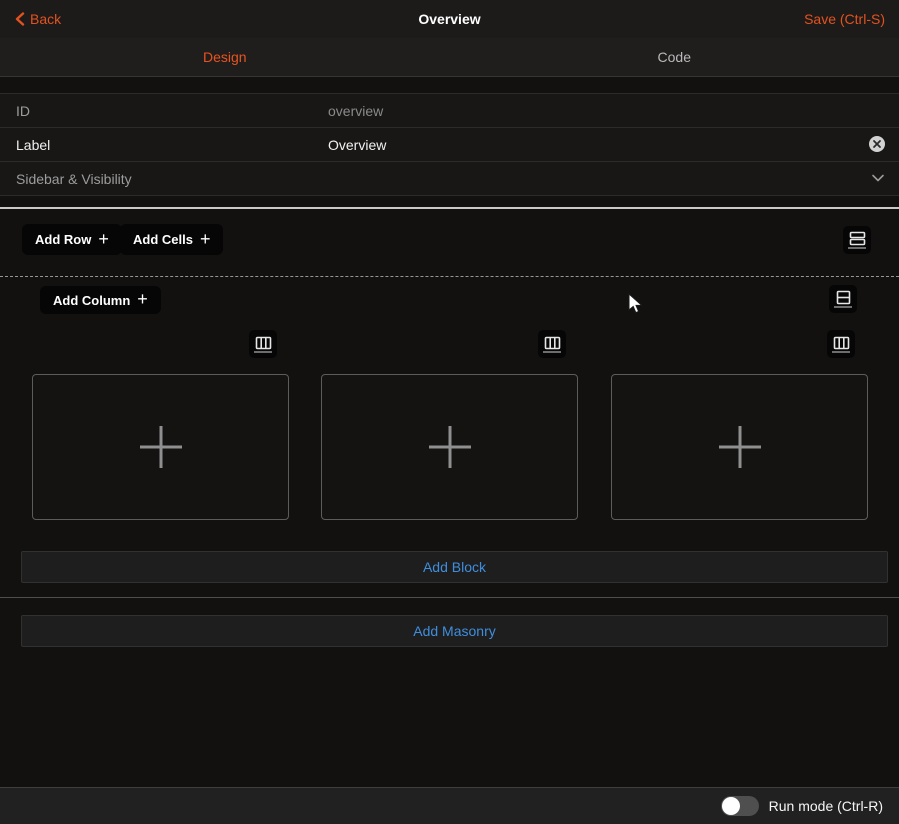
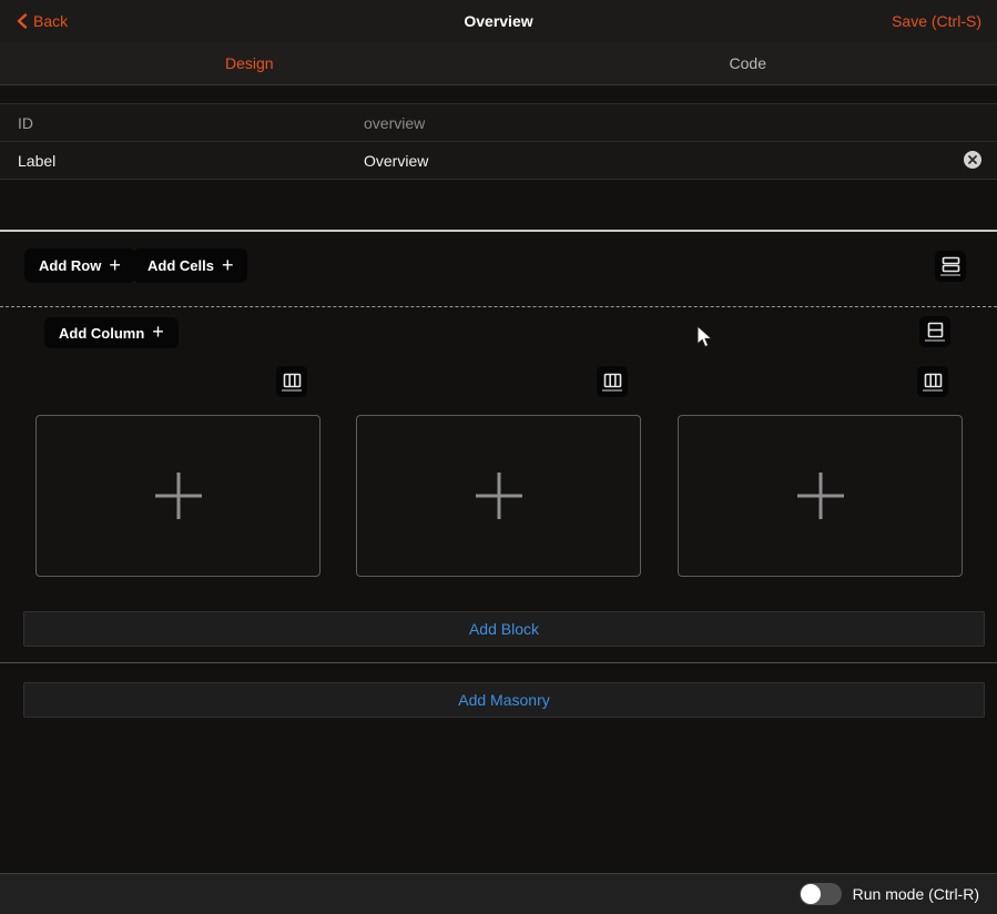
  Back
  Overview
  Save (Ctrl-S)
  Design
  Code
  ID
  overview
  Label
  Overview
- Sidebar & Visibility
  Add Row
  +
  Add Cells
  +
  Add Column
  +
  Add Block
  Add Masonry
  Run mode (Ctrl-R)
